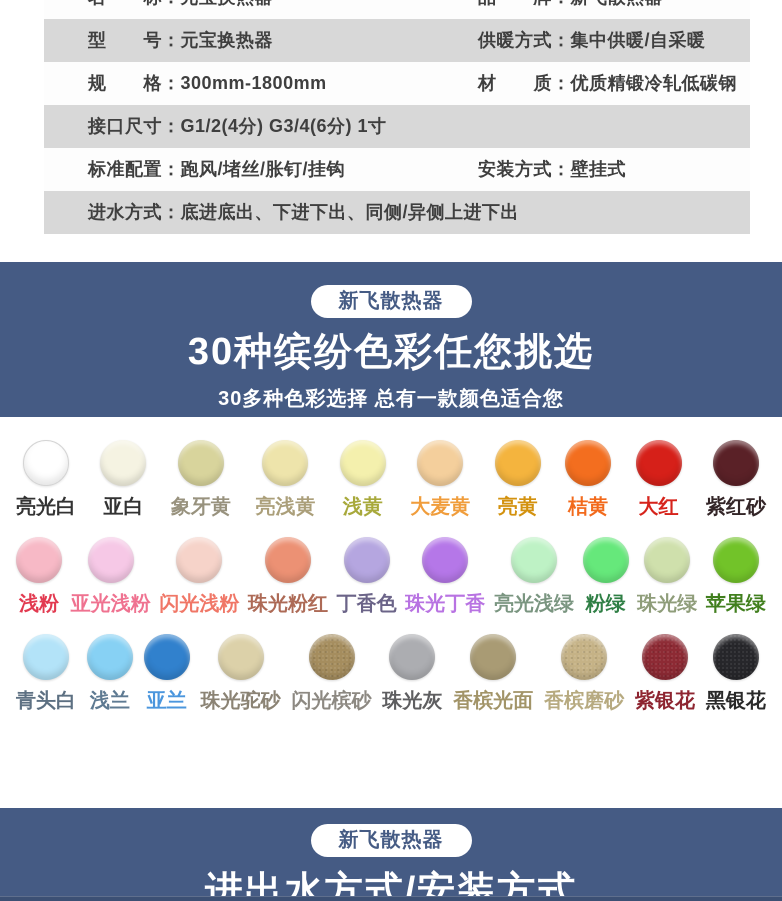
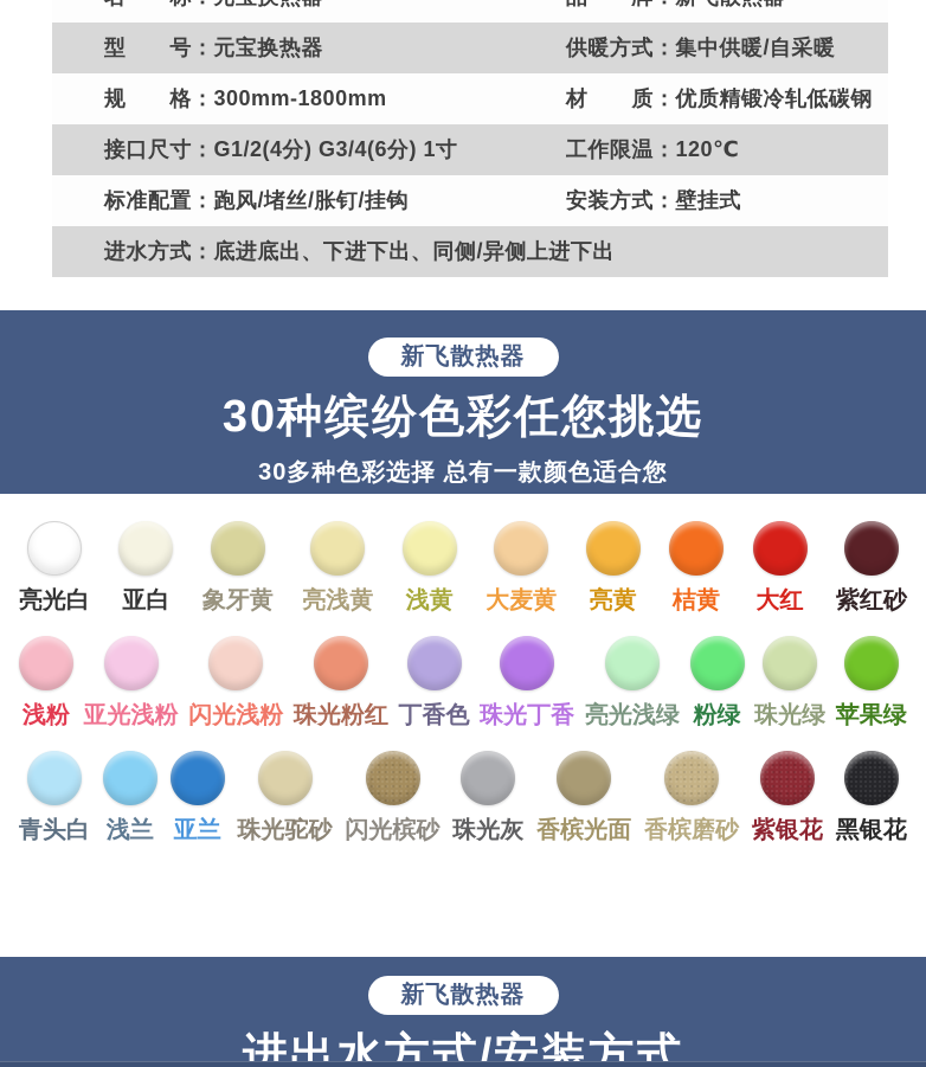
  型 号：元宝换热器
  供暖方式：集中供暖/自采暖
  规 格：300mm-1800mm
  材 质：优质精锻冷轧低碳钢
  接口尺寸：G1/2(4分) G3/4(6分) 1寸
+ 工作限温：120℃
  标准配置：跑风/堵丝/胀钉/挂钩
  安装方式：壁挂式
  进水方式：底进底出、下进下出、同侧/异侧上进下出
  新飞散热器
  30种缤纷色彩任您挑选
  30多种色彩选择 总有一款颜色适合您
  亮光白
  亚白
  象牙黄
  亮浅黄
  浅黄
  大麦黄
  亮黄
  桔黄
  大红
  紫红砂
  浅粉
  亚光浅粉
  闪光浅粉
  珠光粉红
  丁香色
  珠光丁香
  亮光浅绿
  粉绿
  珠光绿
  苹果绿
  青头白
  浅兰
  亚兰
  珠光驼砂
  闪光槟砂
  珠光灰
  香槟光面
  香槟磨砂
  紫银花
  黑银花
  新飞散热器
  进出水方式/安装方式
